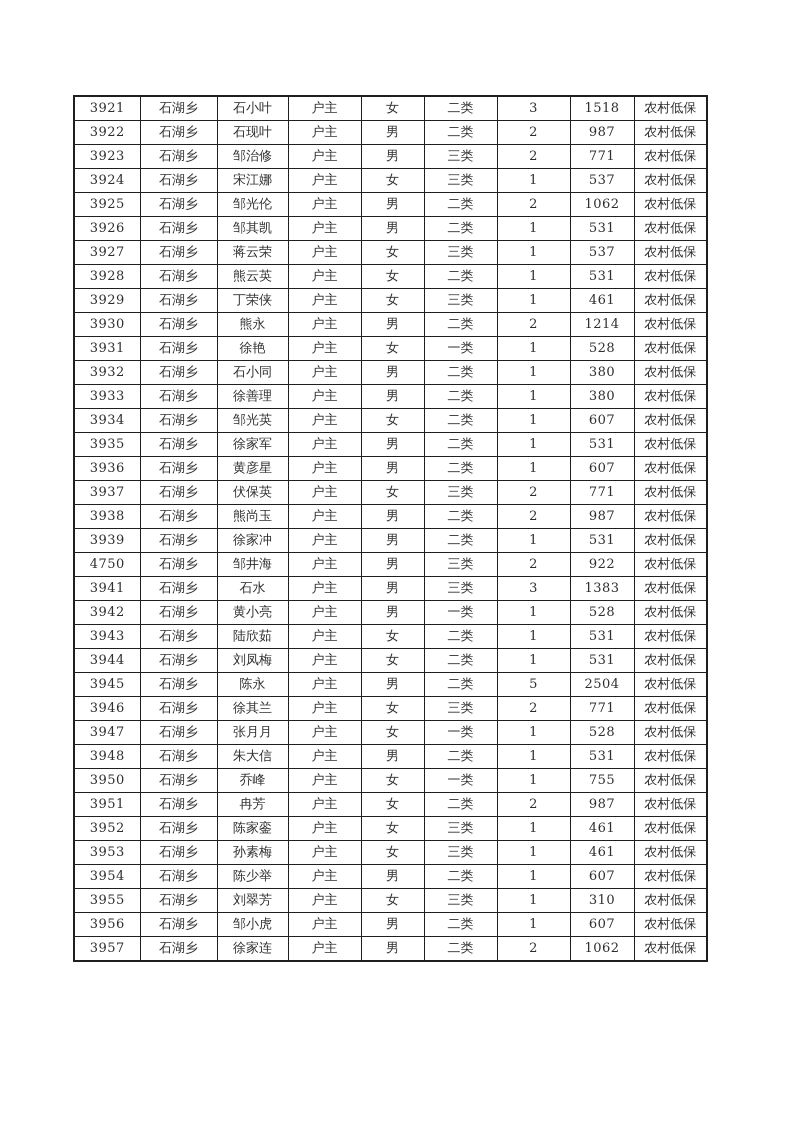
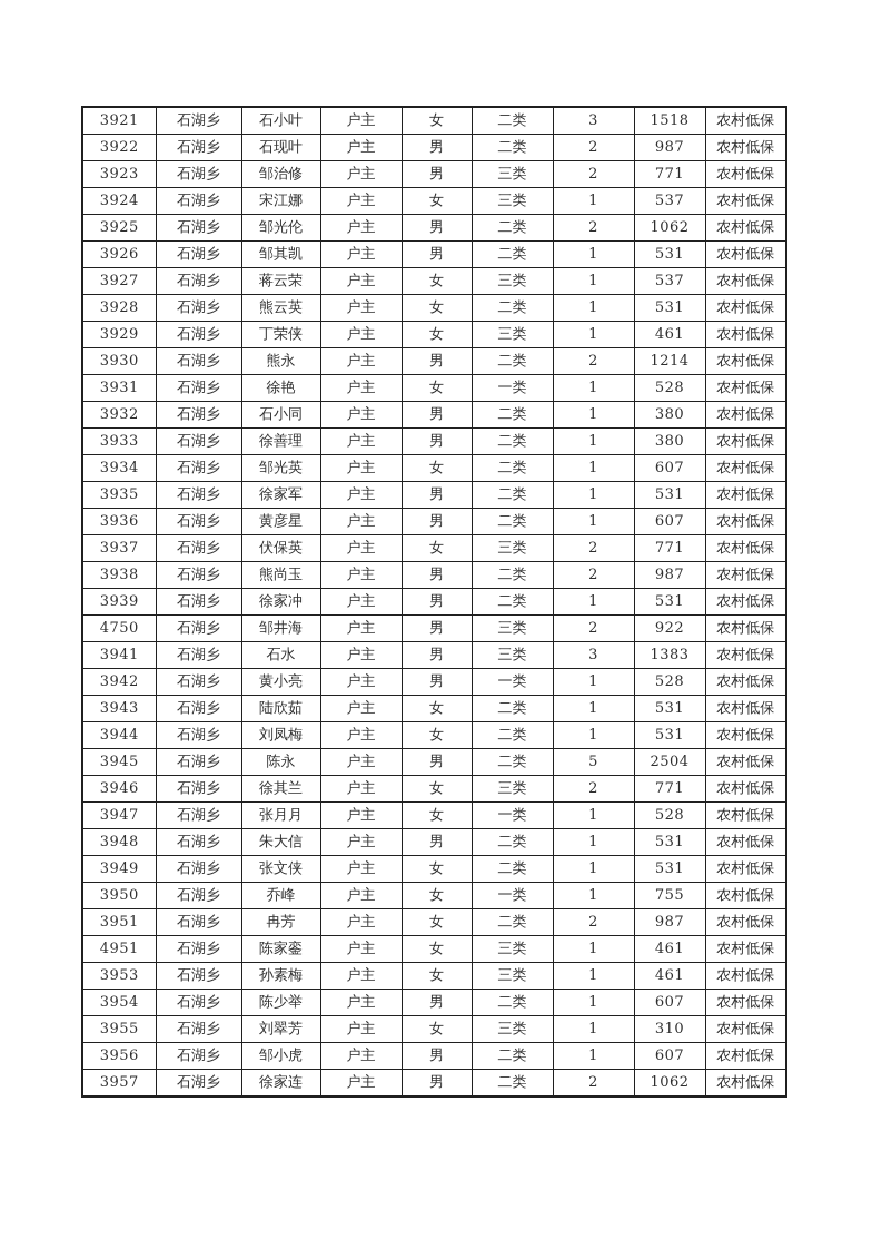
  3921	石湖乡	石小叶	户主	女	二类	3	1518	农村低保
  3922	石湖乡	石现叶	户主	男	二类	2	987	农村低保
  3923	石湖乡	邹治修	户主	男	三类	2	771	农村低保
  3924	石湖乡	宋江娜	户主	女	三类	1	537	农村低保
  3925	石湖乡	邹光伦	户主	男	二类	2	1062	农村低保
  3926	石湖乡	邹其凯	户主	男	二类	1	531	农村低保
  3927	石湖乡	蒋云荣	户主	女	三类	1	537	农村低保
  3928	石湖乡	熊云英	户主	女	二类	1	531	农村低保
  3929	石湖乡	丁荣侠	户主	女	三类	1	461	农村低保
  3930	石湖乡	熊永	户主	男	二类	2	1214	农村低保
  3931	石湖乡	徐艳	户主	女	一类	1	528	农村低保
  3932	石湖乡	石小同	户主	男	二类	1	380	农村低保
  3933	石湖乡	徐善理	户主	男	二类	1	380	农村低保
  3934	石湖乡	邹光英	户主	女	二类	1	607	农村低保
  3935	石湖乡	徐家军	户主	男	二类	1	531	农村低保
  3936	石湖乡	黄彦星	户主	男	二类	1	607	农村低保
  3937	石湖乡	伏保英	户主	女	三类	2	771	农村低保
  3938	石湖乡	熊尚玉	户主	男	二类	2	987	农村低保
  3939	石湖乡	徐家冲	户主	男	二类	1	531	农村低保
  4750	石湖乡	邹井海	户主	男	三类	2	922	农村低保
  3941	石湖乡	石水	户主	男	三类	3	1383	农村低保
  3942	石湖乡	黄小亮	户主	男	一类	1	528	农村低保
  3943	石湖乡	陆欣茹	户主	女	二类	1	531	农村低保
  3944	石湖乡	刘凤梅	户主	女	二类	1	531	农村低保
  3945	石湖乡	陈永	户主	男	二类	5	2504	农村低保
  3946	石湖乡	徐其兰	户主	女	三类	2	771	农村低保
  3947	石湖乡	张月月	户主	女	一类	1	528	农村低保
  3948	石湖乡	朱大信	户主	男	二类	1	531	农村低保
+ 3949	石湖乡	张文侠	户主	女	二类	1	531	农村低保
  3950	石湖乡	乔峰	户主	女	一类	1	755	农村低保
  3951	石湖乡	冉芳	户主	女	二类	2	987	农村低保
- 3952	石湖乡	陈家銮	户主	女	三类	1	461	农村低保
+ 4951	石湖乡	陈家銮	户主	女	三类	1	461	农村低保
  3953	石湖乡	孙素梅	户主	女	三类	1	461	农村低保
  3954	石湖乡	陈少举	户主	男	二类	1	607	农村低保
  3955	石湖乡	刘翠芳	户主	女	三类	1	310	农村低保
  3956	石湖乡	邹小虎	户主	男	二类	1	607	农村低保
  3957	石湖乡	徐家连	户主	男	二类	2	1062	农村低保
